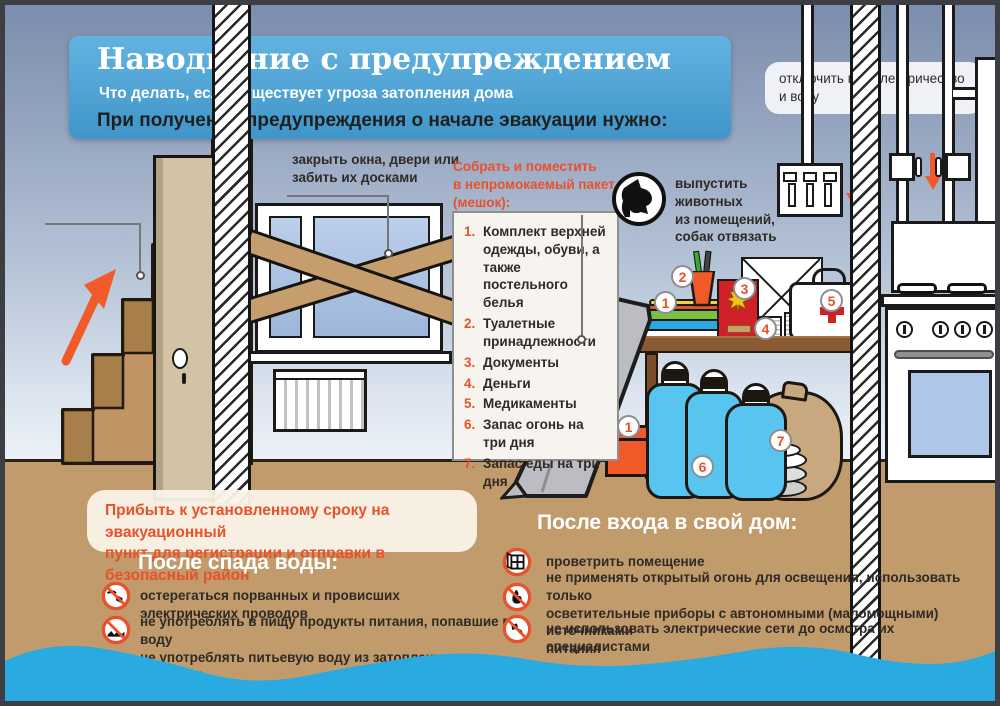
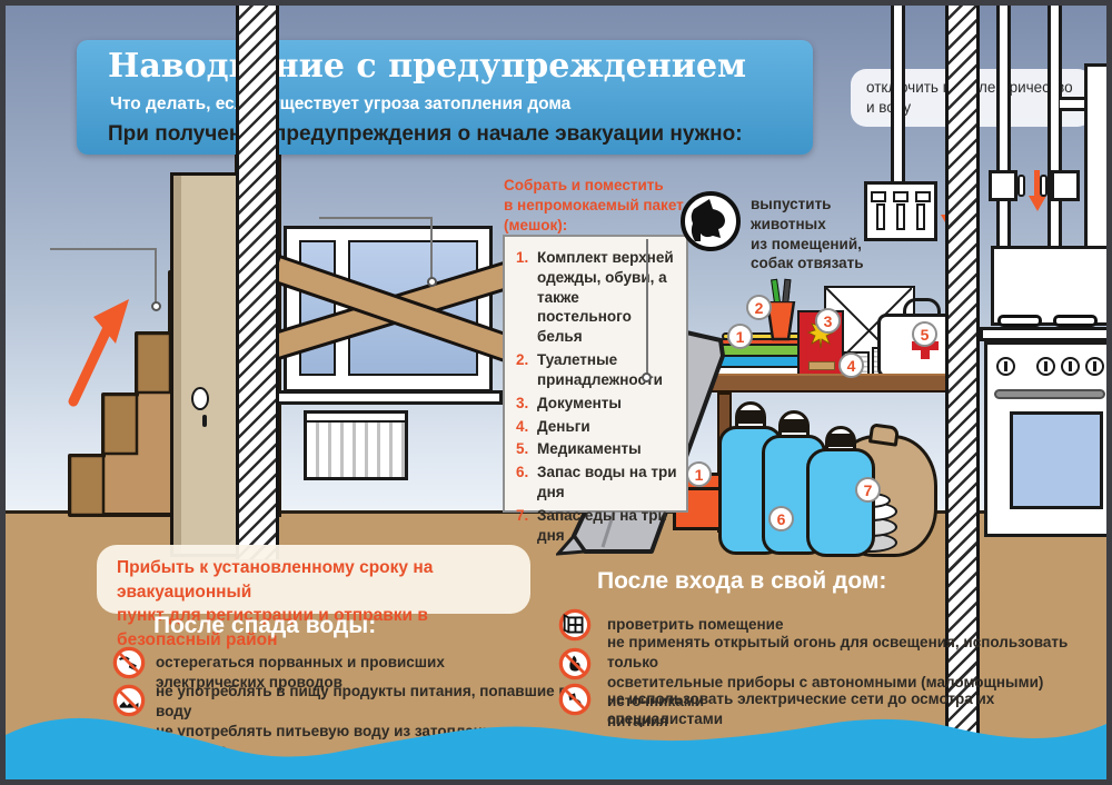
  Наводние с предупреждением
  Что делать, есществует угроза затопления дома
  При получе предупреждения о начале эвакуации нужно:
  1
  2
  3
  4
  5
  1
  6
  7
- закрыть окна, двери или
- забить их досками
  Собрать и поместить
  в непромокаемый пакет
  (мешок):
  1.
  Комплект верхней одежды, обув, а также постельного белья
  2.
  Туалетные принадлежнои
  3.
  Документы
  4.
  Деньги
  5.
  Медикаменты
  6.
- Запас огонь на три дня
+ Запас воды на три дня
  7.
  Запас еды на три дня
  выпустить
  животных
  из помещений,
  собак отвязать
  Прибыть к установленному сроку на эвакуационный
  пункт для регистрации и отправки в безопасный район
  После спада воды:
  остерегаться порванных и провисших электрических проводов
  не употреблять в пищу продукты питания, попавшие воду
  После входа в свой дом:
  проветрить помещение
  не применять открытый огонь для освещения, использовать только
  осветительные приборы с автономными (маломощными) источниками
  питания
  не использовать электрические сети до осмотра их специалистами
